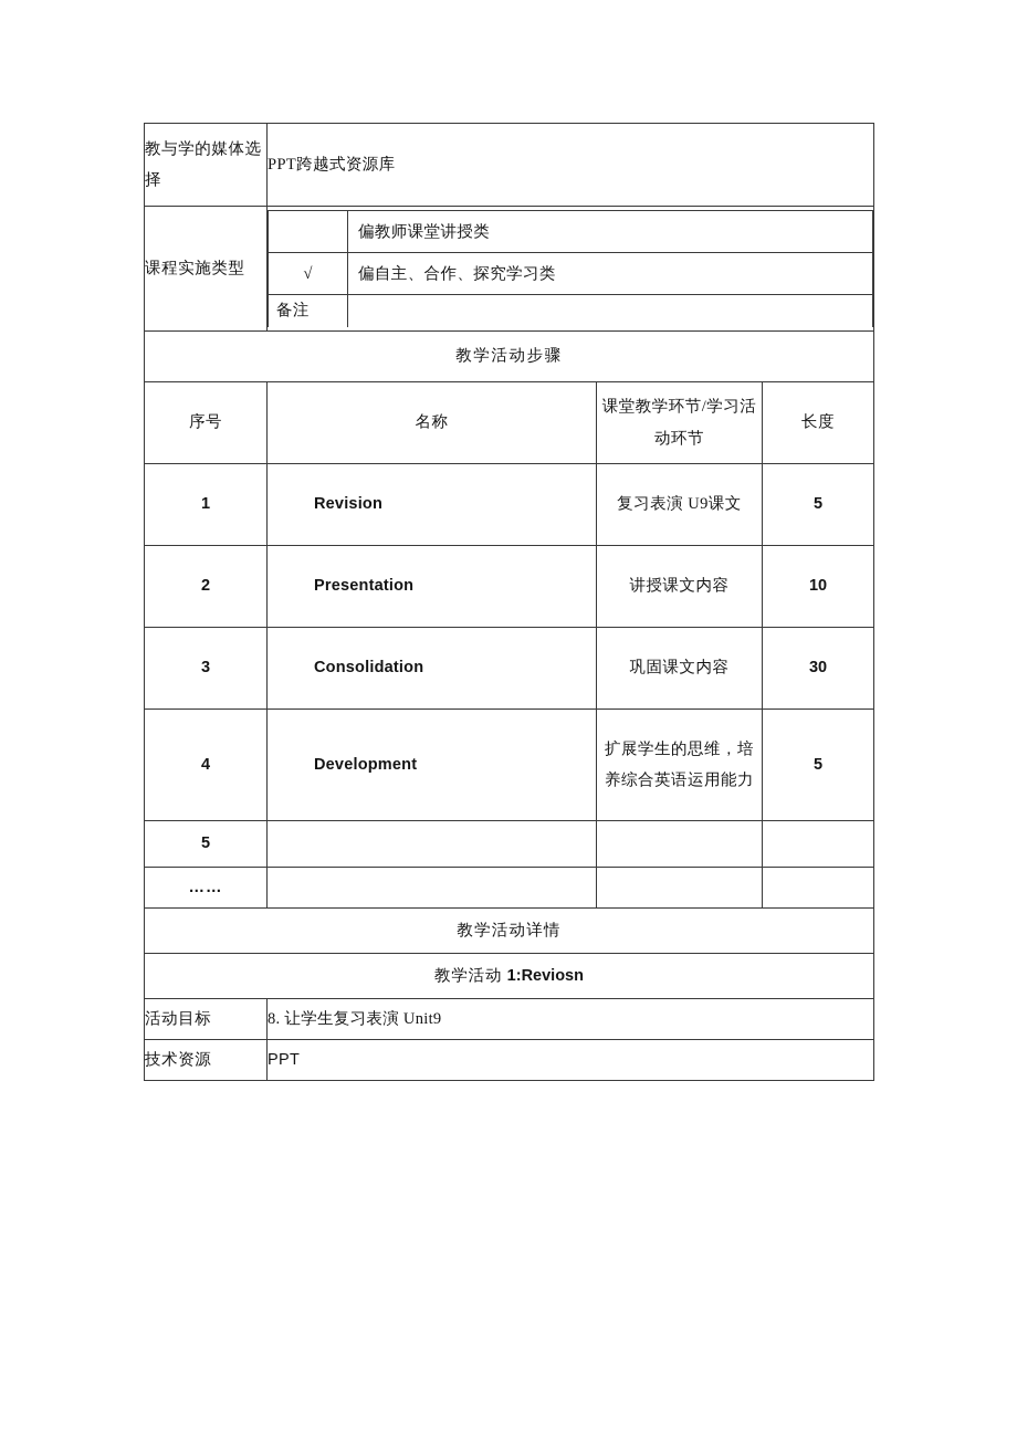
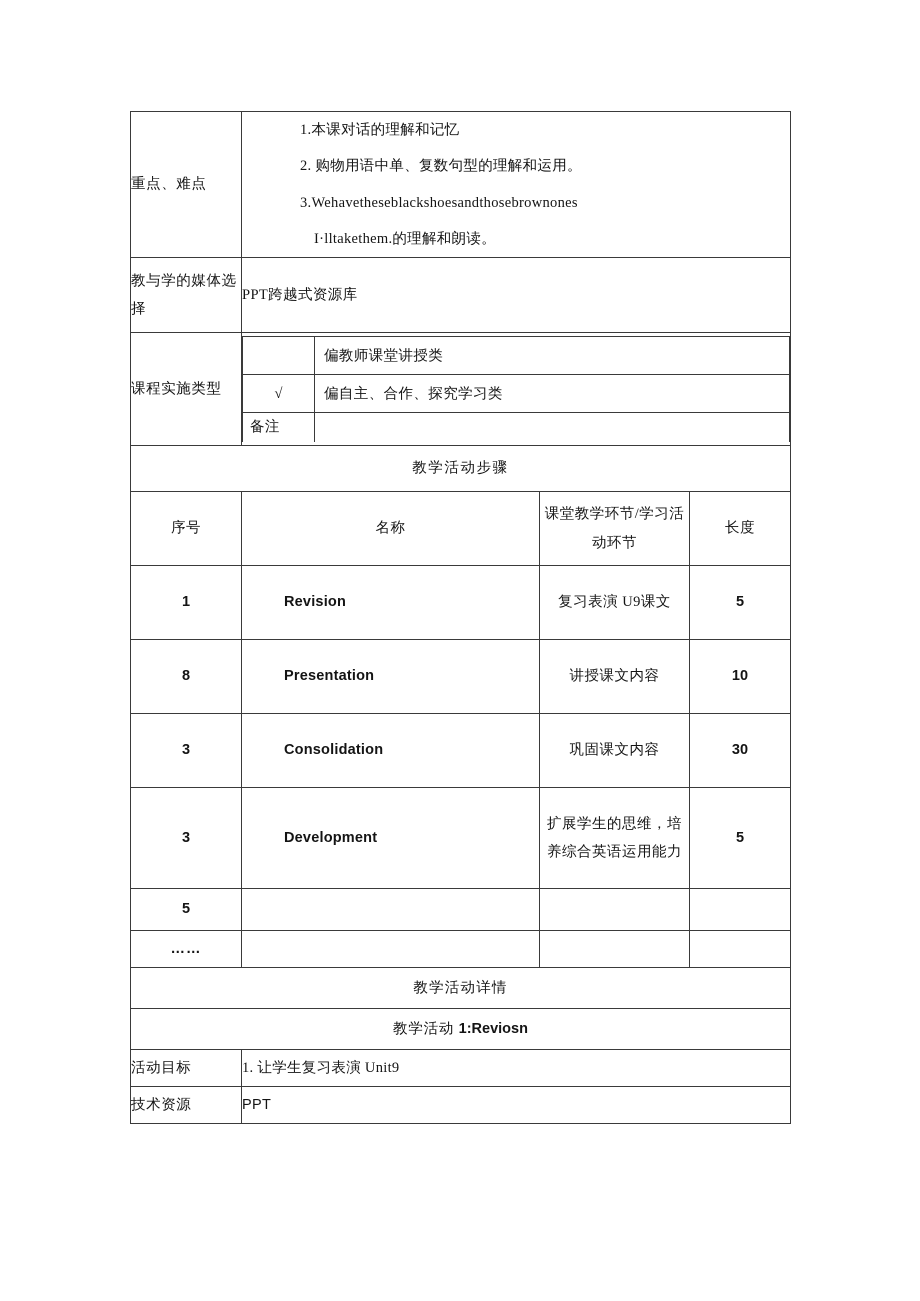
+ 重点、难点	1.本课对话的理解和记忆 2. 购物用语中单、复数句型的理解和运用。 3.Wehavetheseblackshoesandthosebrownones I·lltakethem.的理解和朗读。
  教与学的媒体选择	PPT跨越式资源库
  课程实施类型
  	偏教师课堂讲授类
  √	偏自主、合作、探究学习类
  备注
  教学活动步骤
  序号	名称	课堂教学环节/学习活动环节	长度
  1	Revision	复习表演 U9课文	5
- 2	Presentation	讲授课文内容	10
+ 8	Presentation	讲授课文内容	10
  3	Consolidation	巩固课文内容	30
- 4	Development	扩展学生的思维，培养综合英语运用能力	5
+ 3	Development	扩展学生的思维，培养综合英语运用能力	5
  5
  ……
  教学活动详情
  教学活动 1:Reviosn
- 活动目标	8. 让学生复习表演 Unit9
+ 活动目标	1. 让学生复习表演 Unit9
  技术资源	PPT
